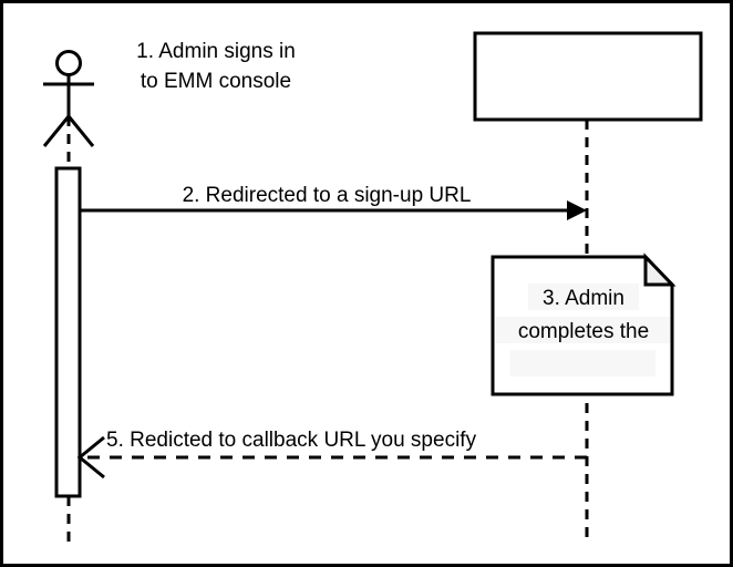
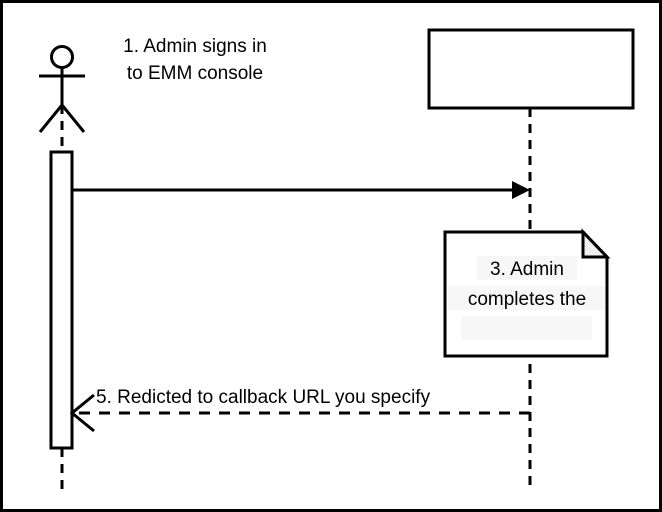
  1. Admin signs in
  to EMM console
- 2. Redirected to a sign-up URL
  3. Admin
  completes the
  5. Redicted to callback URL you specify
